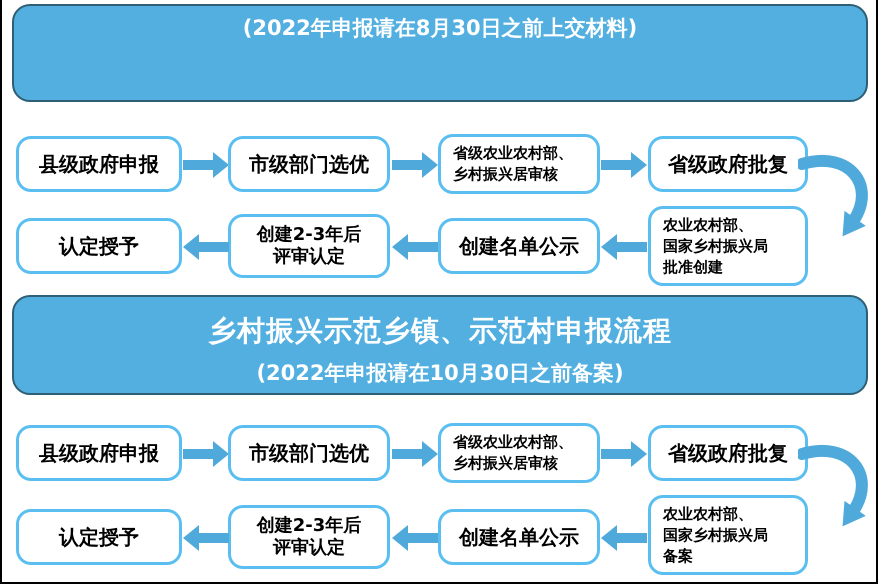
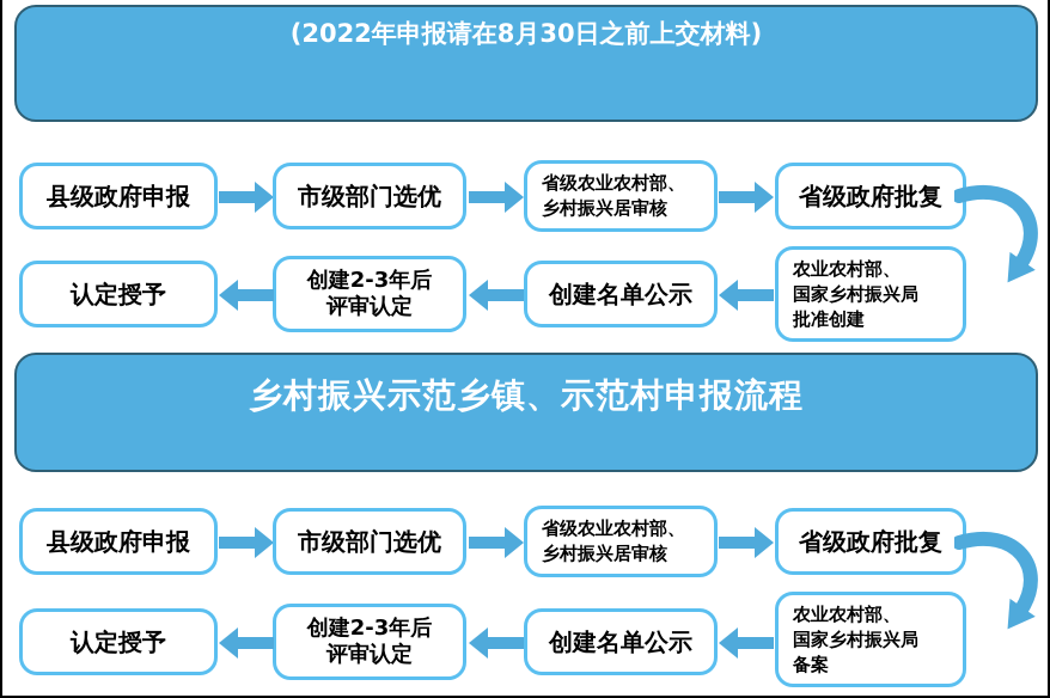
  (2022年申报请在8月30日之前上交材料)
  县级政府申报
  市级部门选优
  省级农业农村部、
  乡村振兴居审核
  省级政府批复
  农业农村部、
  国家乡村振兴局
  批准创建
  创建名单公示
  创建2-3年后
  评审认定
  认定授予
  乡村振兴示范乡镇、示范村申报流程
- (2022年申报请在10月30日之前备案)
  县级政府申报
  市级部门选优
  省级农业农村部、
  乡村振兴居审核
  省级政府批复
  农业农村部、
  国家乡村振兴局
  备案
  创建名单公示
  创建2-3年后
  评审认定
  认定授予
